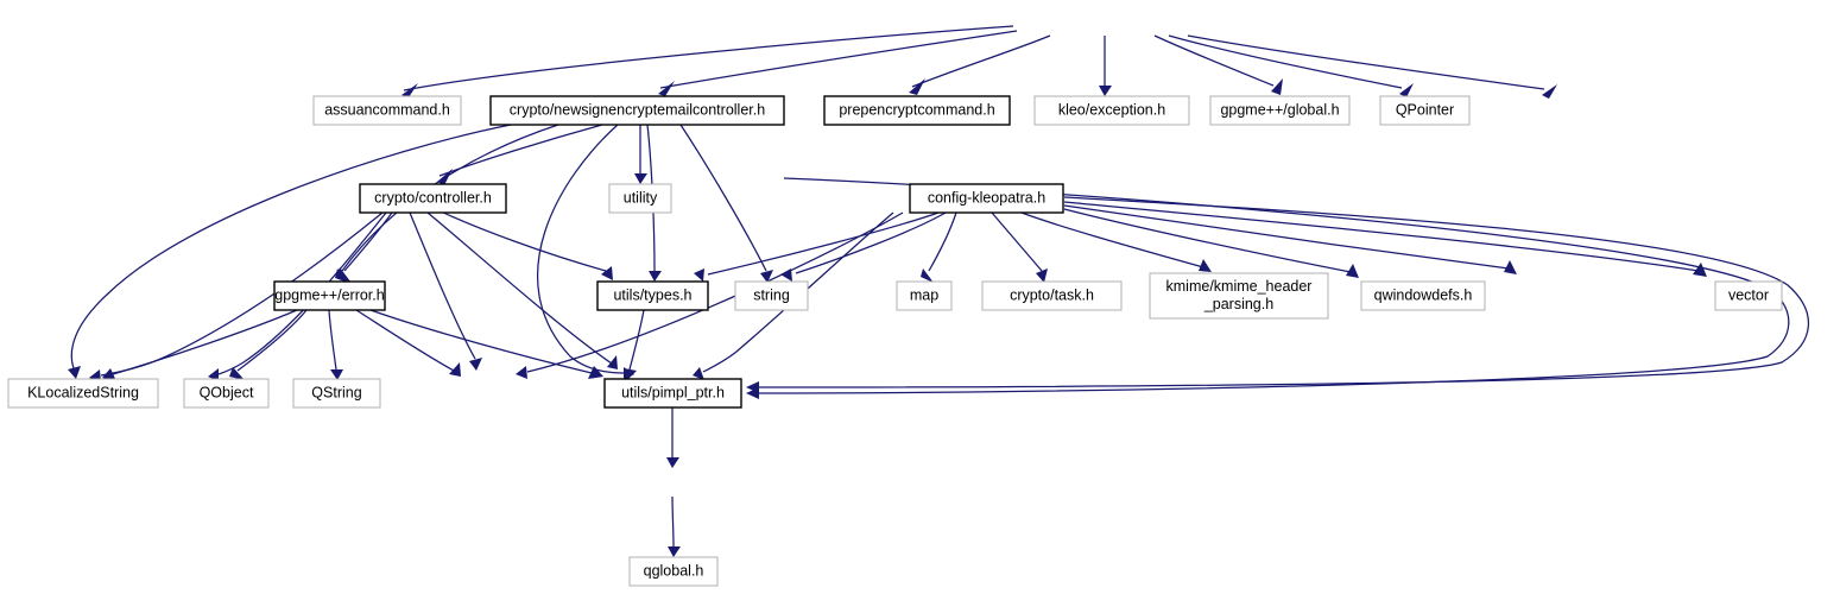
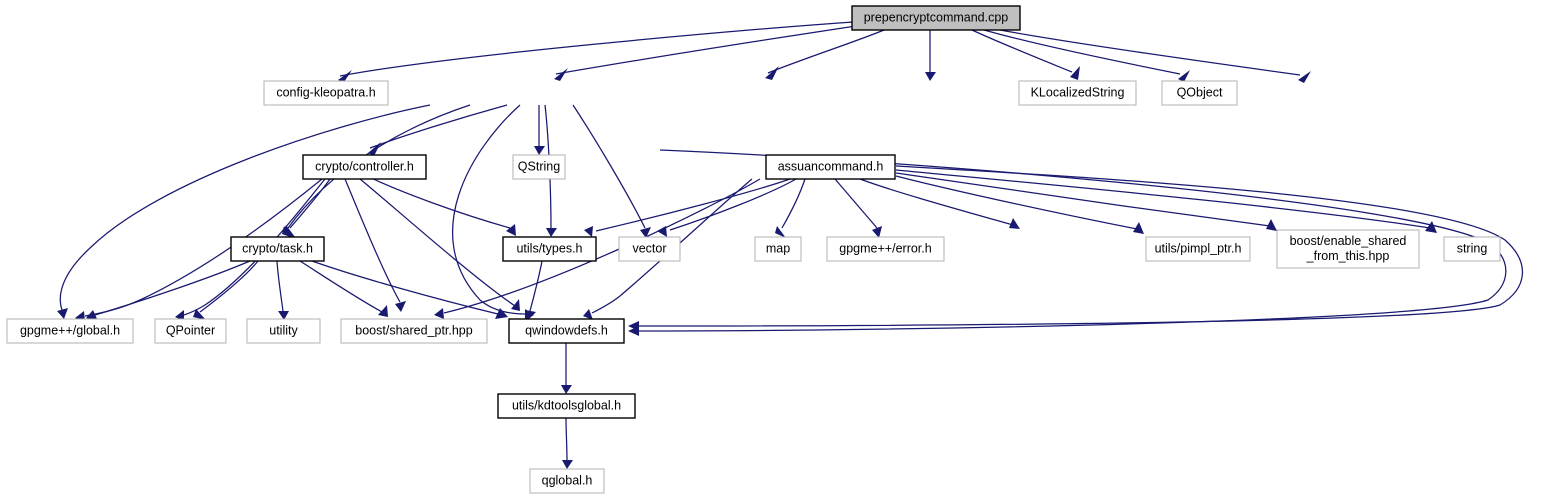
+ prepencryptcommand.cpp
- assuancommand.h
+ config-kleopatra.h
- crypto/newsignencryptemailcontroller.h
- prepencryptcommand.h
- kleo/exception.h
- gpgme++/global.h
+ KLocalizedString
- QPointer
+ QObject
  crypto/controller.h
- utility
+ QString
- config-kleopatra.h
+ assuancommand.h
- gpgme++/error.h
+ crypto/task.h
  utils/types.h
- string
+ vector
  map
- crypto/task.h
+ gpgme++/error.h
- kmime/kmime_header
- _parsing.h
- qwindowdefs.h
+ utils/pimpl_ptr.h
+ boost/enable_shared
+ _from_this.hpp
- vector
+ string
- KLocalizedString
+ gpgme++/global.h
- QObject
+ QPointer
- QString
+ utility
+ boost/shared_ptr.hpp
- utils/pimpl_ptr.h
+ qwindowdefs.h
+ utils/kdtoolsglobal.h
  qglobal.h
